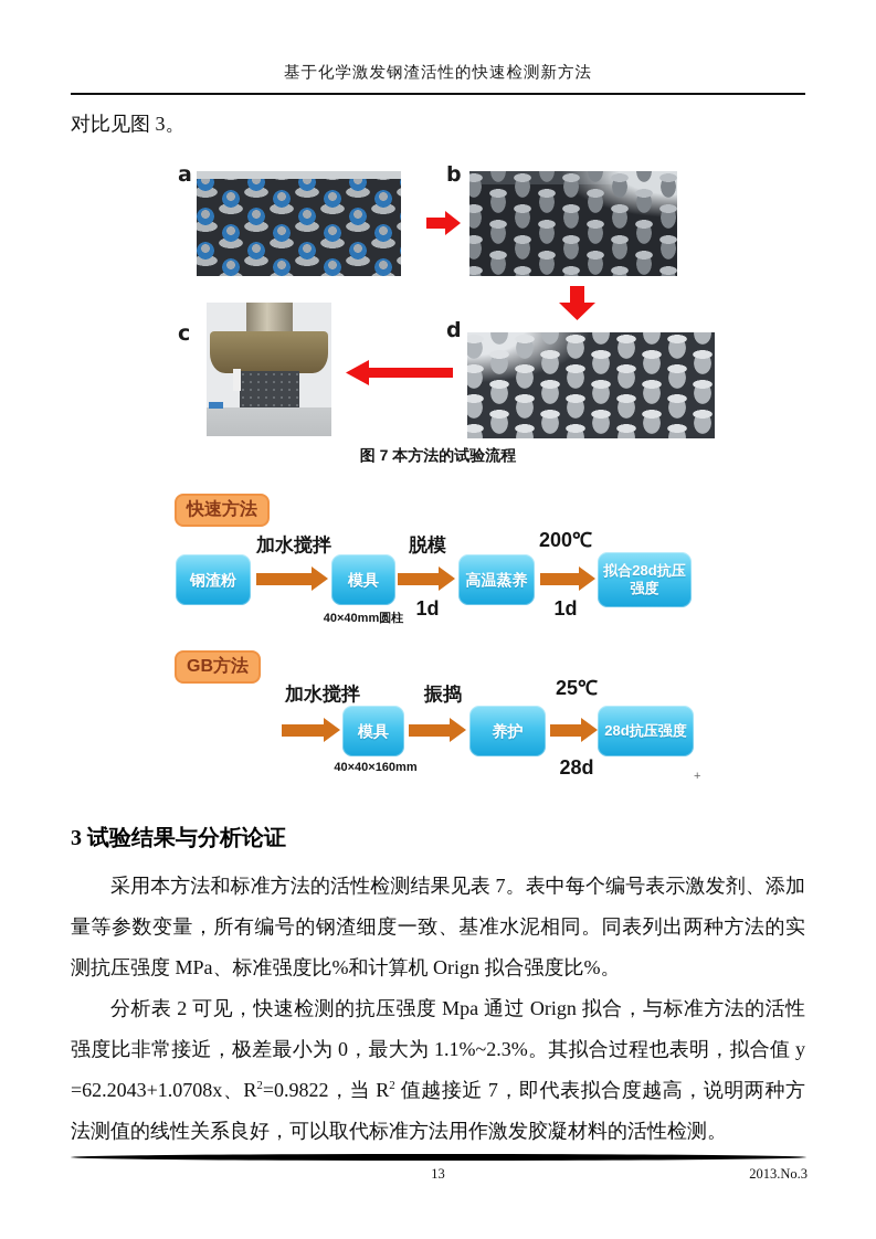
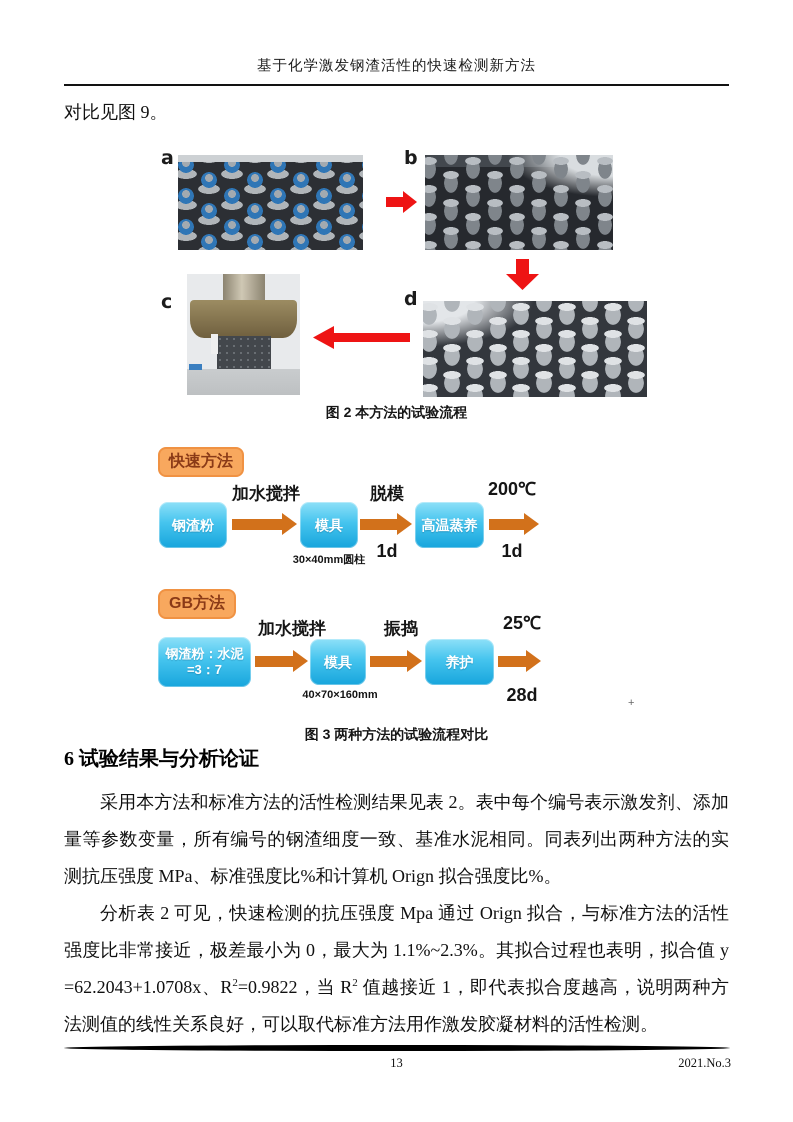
  基于化学激发钢渣活性的快速检测新方法
- 对比见图 3。
+ 对比见图 9。
  a
  b
  c
  d
- 图 7 本方法的试验流程
+ 图 2 本方法的试验流程
  快速方法
  加水搅拌
  脱模
  200℃
  钢渣粉
  模具
  高温蒸养
- 拟合28d抗压
- 强度
  1d
  1d
- 40×40mm圆柱
+ 30×40mm圆柱
  GB方法
  加水搅拌
  振捣
  25℃
+ 钢渣粉：水泥
+ =3：7
  模具
  养护
- 28d抗压强度
- 40×40×160mm
+ 40×70×160mm
  28d
  +
+ 图 3 两种方法的试验流程对比
- 3 试验结果与分析论证
+ 6 试验结果与分析论证
- 采用本方法和标准方法的活性检测结果见表 7。表中每个编号表示激发剂、添加量等参数变量，所有编号的钢渣细度一致、基准水泥相同。同表列出两种方法的实测抗压强度 MPa、标准强度比%和计算机 Orign 拟合强度比%。
+ 采用本方法和标准方法的活性检测结果见表 2。表中每个编号表示激发剂、添加量等参数变量，所有编号的钢渣细度一致、基准水泥相同。同表列出两种方法的实测抗压强度 MPa、标准强度比%和计算机 Orign 拟合强度比%。
- 分析表 2 可见，快速检测的抗压强度 Mpa 通过 Orign 拟合，与标准方法的活性强度比非常接近，极差最小为 0，最大为 1.1%~2.3%。其拟合过程也表明，拟合值 y =62.2043+1.0708x、R2=0.9822，当 R2 值越接近 7，即代表拟合度越高，说明两种方法测值的线性关系良好，可以取代标准方法用作激发胶凝材料的活性检测。
+ 分析表 2 可见，快速检测的抗压强度 Mpa 通过 Orign 拟合，与标准方法的活性强度比非常接近，极差最小为 0，最大为 1.1%~2.3%。其拟合过程也表明，拟合值 y =62.2043+1.0708x、R2=0.9822，当 R2 值越接近 1，即代表拟合度越高，说明两种方法测值的线性关系良好，可以取代标准方法用作激发胶凝材料的活性检测。
  13
- 2013.No.3
+ 2021.No.3
